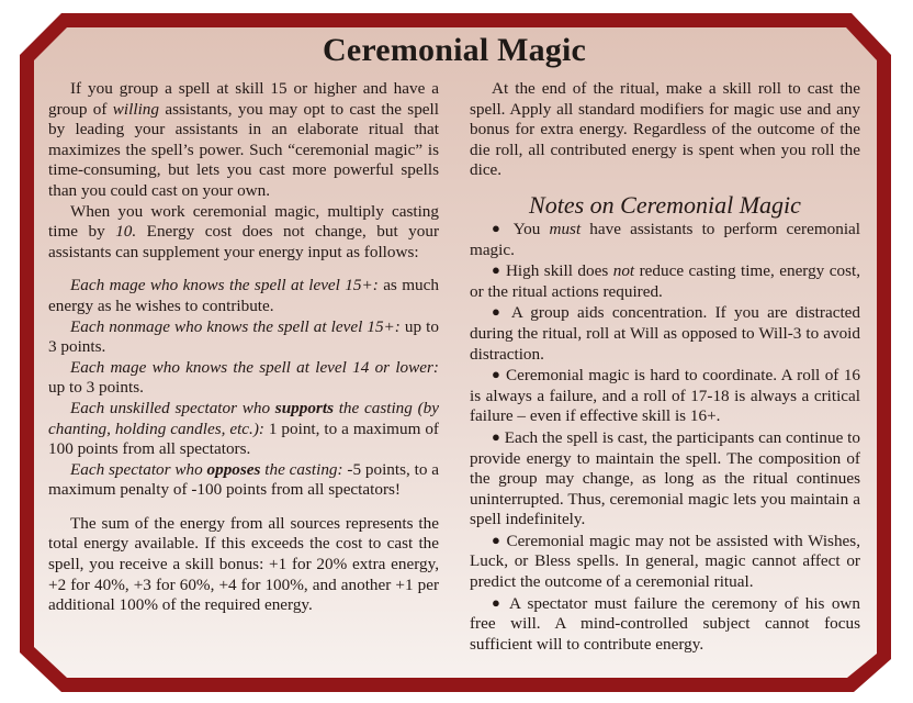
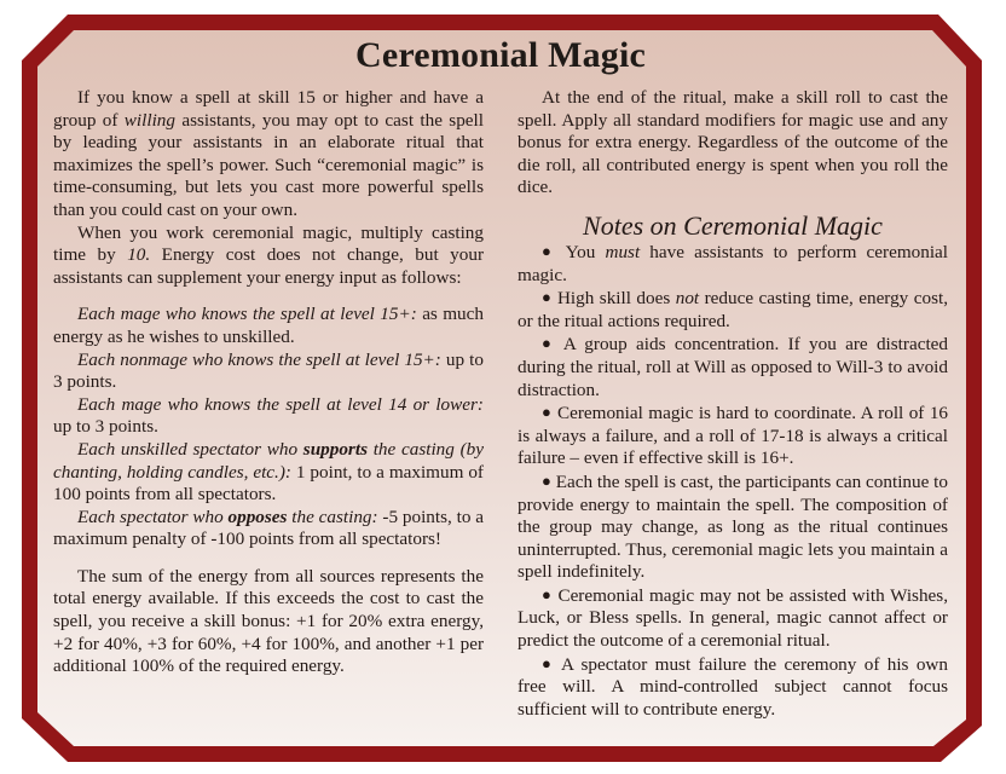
  Ceremonial Magic
- If you group a spell at skill 15 or higher and have a group of willing assistants, you may opt to cast the spell by leading your assistants in an elaborate ritual that maximizes the spell’s power. Such “ceremonial magic” is time-consuming, but lets you cast more powerful spells than you could cast on your own.
+ If you know a spell at skill 15 or higher and have a group of willing assistants, you may opt to cast the spell by leading your assistants in an elaborate ritual that maximizes the spell’s power. Such “ceremonial magic” is time-consuming, but lets you cast more powerful spells than you could cast on your own.
  When you work ceremonial magic, multiply casting time by 10. Energy cost does not change, but your assistants can supplement your energy input as follows:
- Each mage who knows the spell at level 15+: as much energy as he wishes to contribute.
+ Each mage who knows the spell at level 15+: as much energy as he wishes to unskilled.
  Each nonmage who knows the spell at level 15+: up to 3 points.
  Each mage who knows the spell at level 14 or lower: up to 3 points.
  Each unskilled spectator who supports the casting (by chanting, holding candles, etc.): 1 point, to a maximum of 100 points from all spectators.
  Each spectator who opposes the casting: -5 points, to a maximum penalty of -100 points from all spectators!
  The sum of the energy from all sources represents the total energy available. If this exceeds the cost to cast the spell, you receive a skill bonus: +1 for 20% extra energy, +2 for 40%, +3 for 60%, +4 for 100%, and another +1 per additional 100% of the required energy.
  At the end of the ritual, make a skill roll to cast the spell. Apply all standard modifiers for magic use and any bonus for extra energy. Regardless of the outcome of the die roll, all contributed energy is spent when you roll the dice.
  Notes on Ceremonial Magic
  ● You must have assistants to perform ceremonial magic.
  ● High skill does not reduce casting time, energy cost, or the ritual actions required.
  ● A group aids concentration. If you are distracted during the ritual, roll at Will as opposed to Will-3 to avoid distraction.
  ● Ceremonial magic is hard to coordinate. A roll of 16 is always a failure, and a roll of 17-18 is always a critical failure – even if effective skill is 16+.
  ● Each the spell is cast, the participants can continue to provide energy to maintain the spell. The composition of the group may change, as long as the ritual continues uninterrupted. Thus, ceremonial magic lets you maintain a spell indefinitely.
  ● Ceremonial magic may not be assisted with Wishes, Luck, or Bless spells. In general, magic cannot affect or predict the outcome of a ceremonial ritual.
  ● A spectator must failure the ceremony of his own free will. A mind-controlled subject cannot focus sufficient will to contribute energy.
